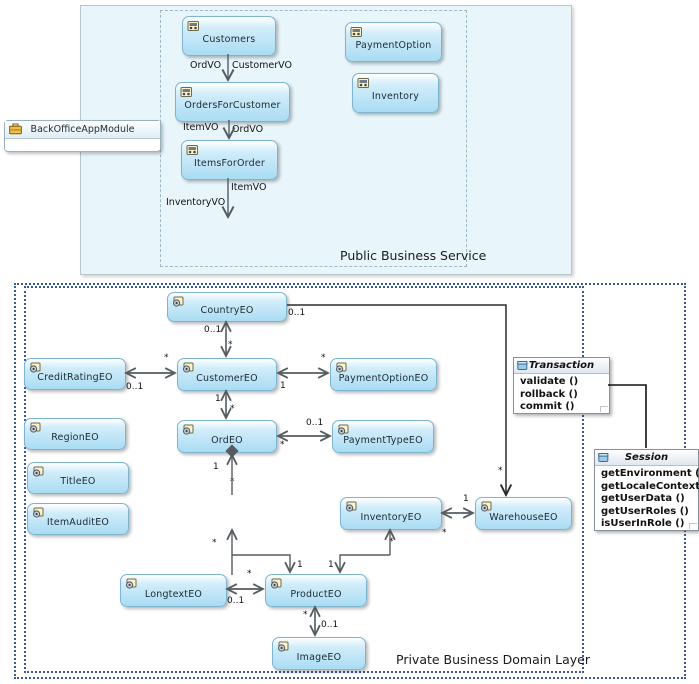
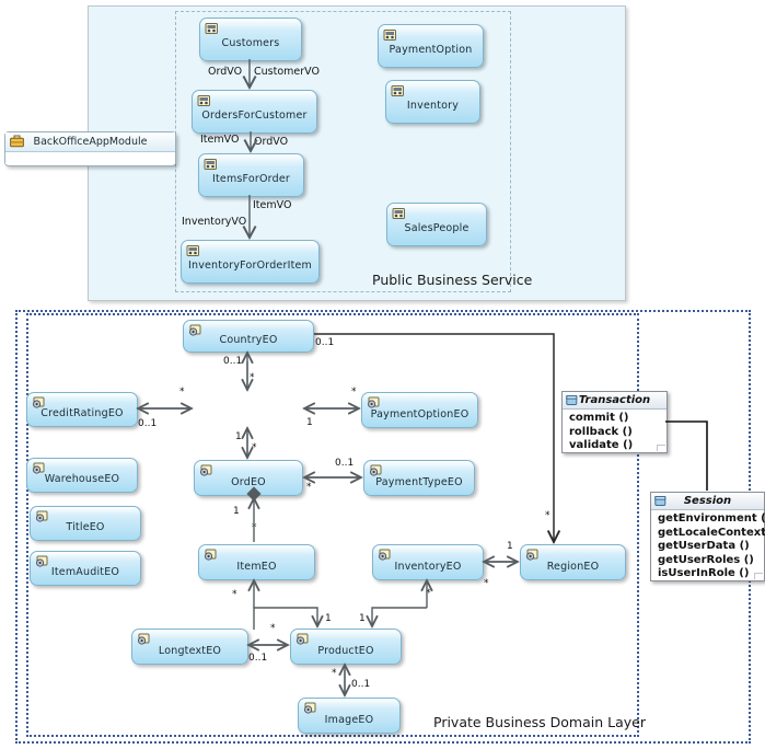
  Public Business Service
  BackOfficeAppModule
  Customers
  OrdersForCustomer
  ItemsForOrder
+ InventoryForOrderItem
  PaymentOption
  Inventory
+ SalesPeople
  OrdVO
  CustomerVO
  ItemVO
  OrdVO
  ItemVO
  InventoryVO
  Private Business Domain Layer
  CountryEO
  CreditRatingEO
- CustomerEO
  PaymentOptionEO
- RegionEO
+ WarehouseEO
  OrdEO
  PaymentTypeEO
  TitleEO
  ItemAuditEO
+ ItemEO
  InventoryEO
- WarehouseEO
+ RegionEO
  LongtextEO
  ProductEO
  ImageEO
  Transaction
- validate ()
+ commit ()
  rollback ()
- commit ()
+ validate ()
  Session
  getEnvironment (
  getLocaleContext
  getUserData ()
  getUserRoles ()
  isUserInRole ()
  0..1
  0..1
  *
  *
  0..1
  *
  1
  1
  *
  0..1
  *
  1
  *
  1
  *
  1
  1
  *
  *
  *
  0..1
  *
  0..1
